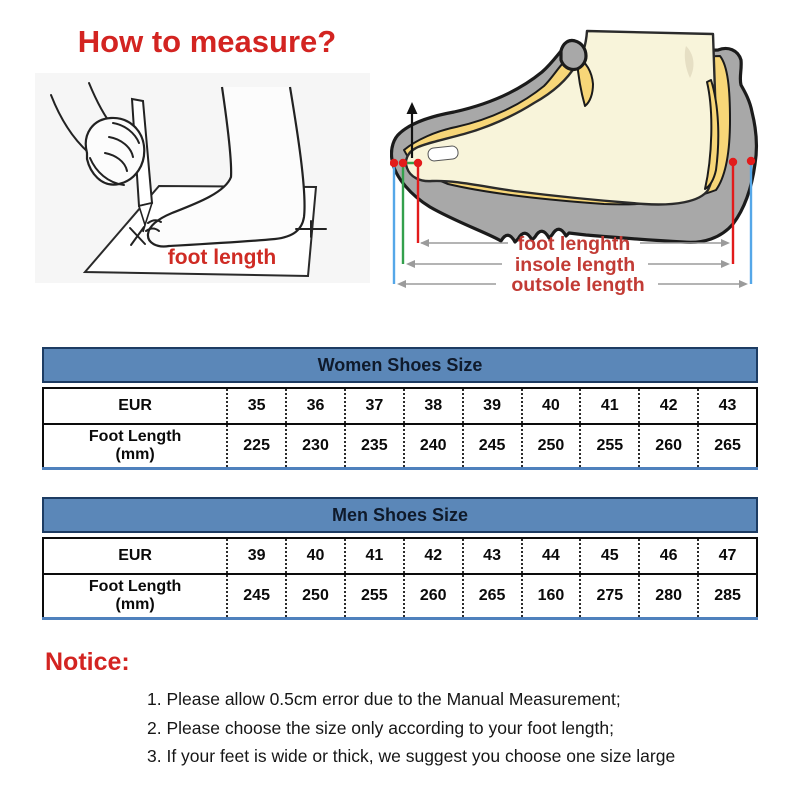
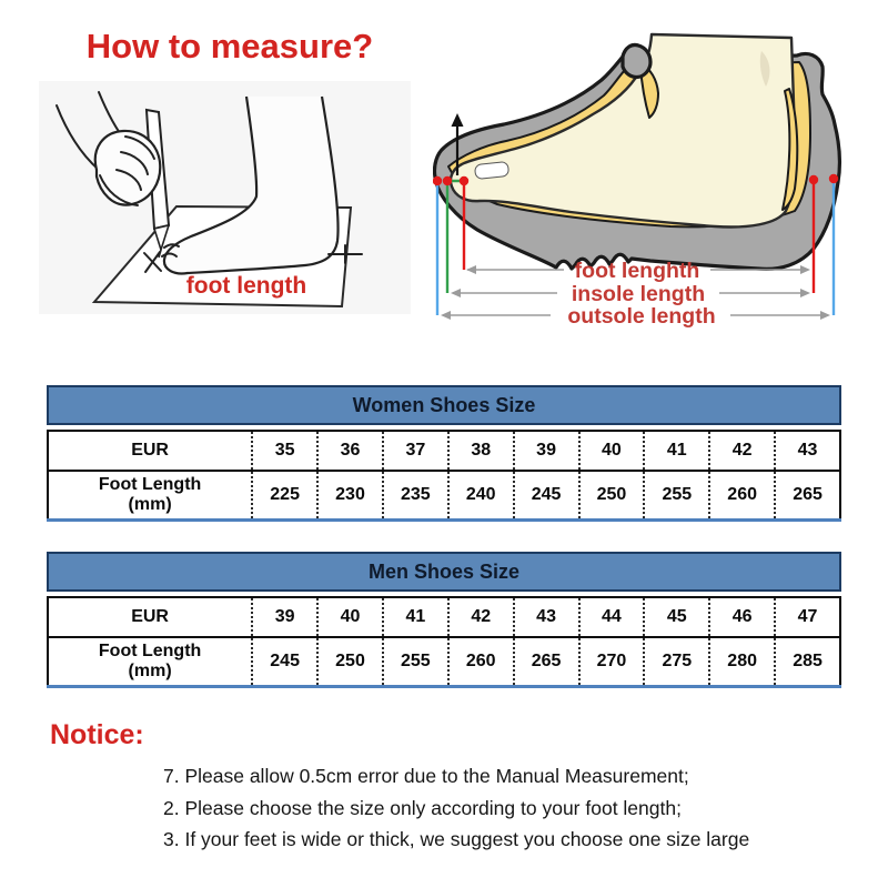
  How to measure?
  foot length
  foot lenghth
  insole length
  outsole length
  Women Shoes Size
  EUR	35	36	37	38	39	40	41	42	43
  Foot Length (mm)	225	230	235	240	245	250	255	260	265
  Men Shoes Size
  EUR	39	40	41	42	43	44	45	46	47
- Foot Length (mm)	245	250	255	260	265	160	275	280	285
+ Foot Length (mm)	245	250	255	260	265	270	275	280	285
  Notice:
- 1. Please allow 0.5cm error due to the Manual Measurement;
+ 7. Please allow 0.5cm error due to the Manual Measurement;
  2. Please choose the size only according to your foot length;
  3. If your feet is wide or thick, we suggest you choose one size large
